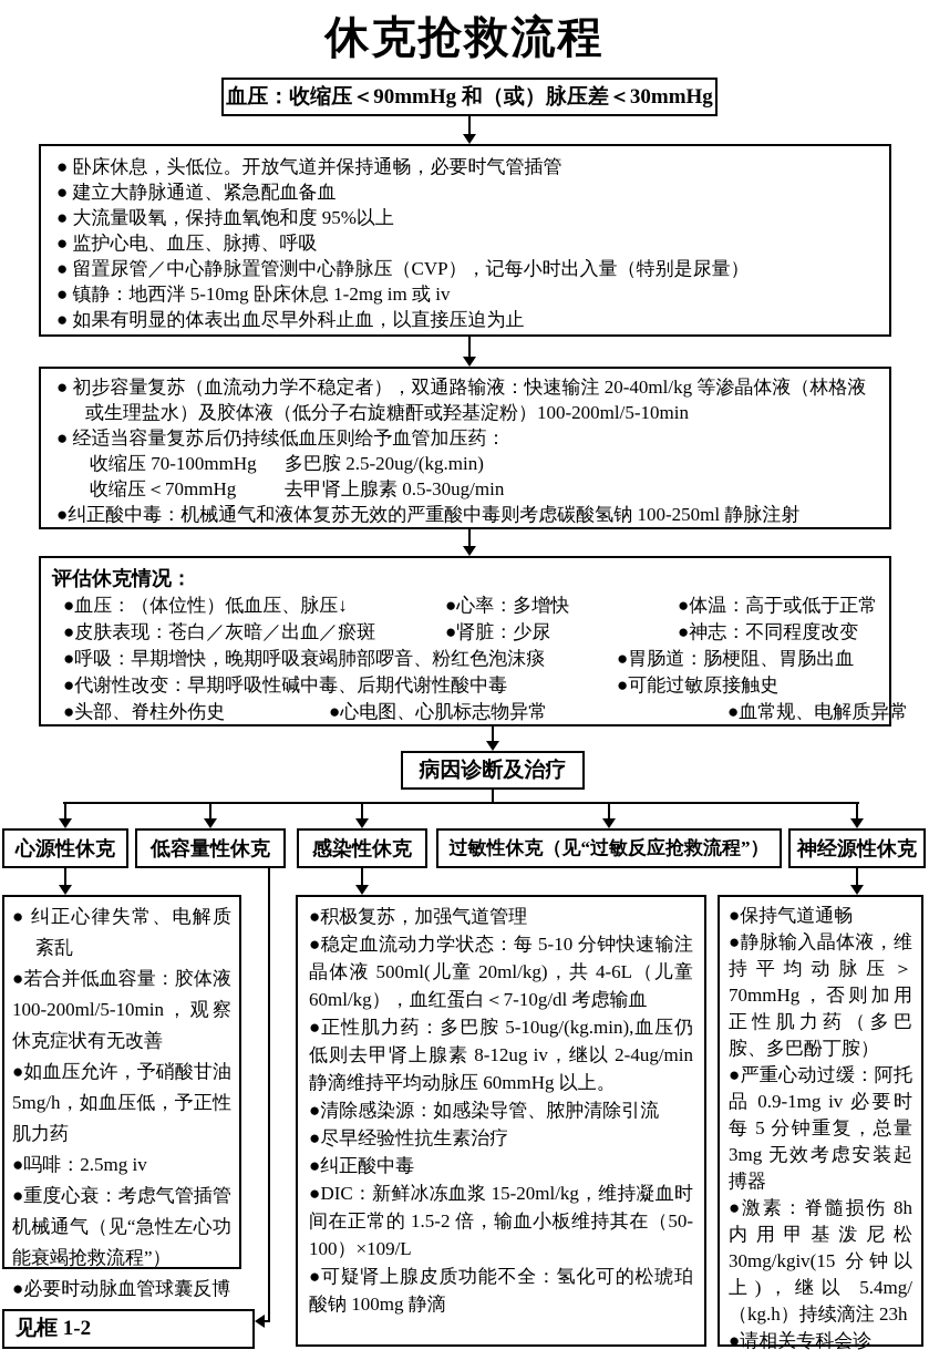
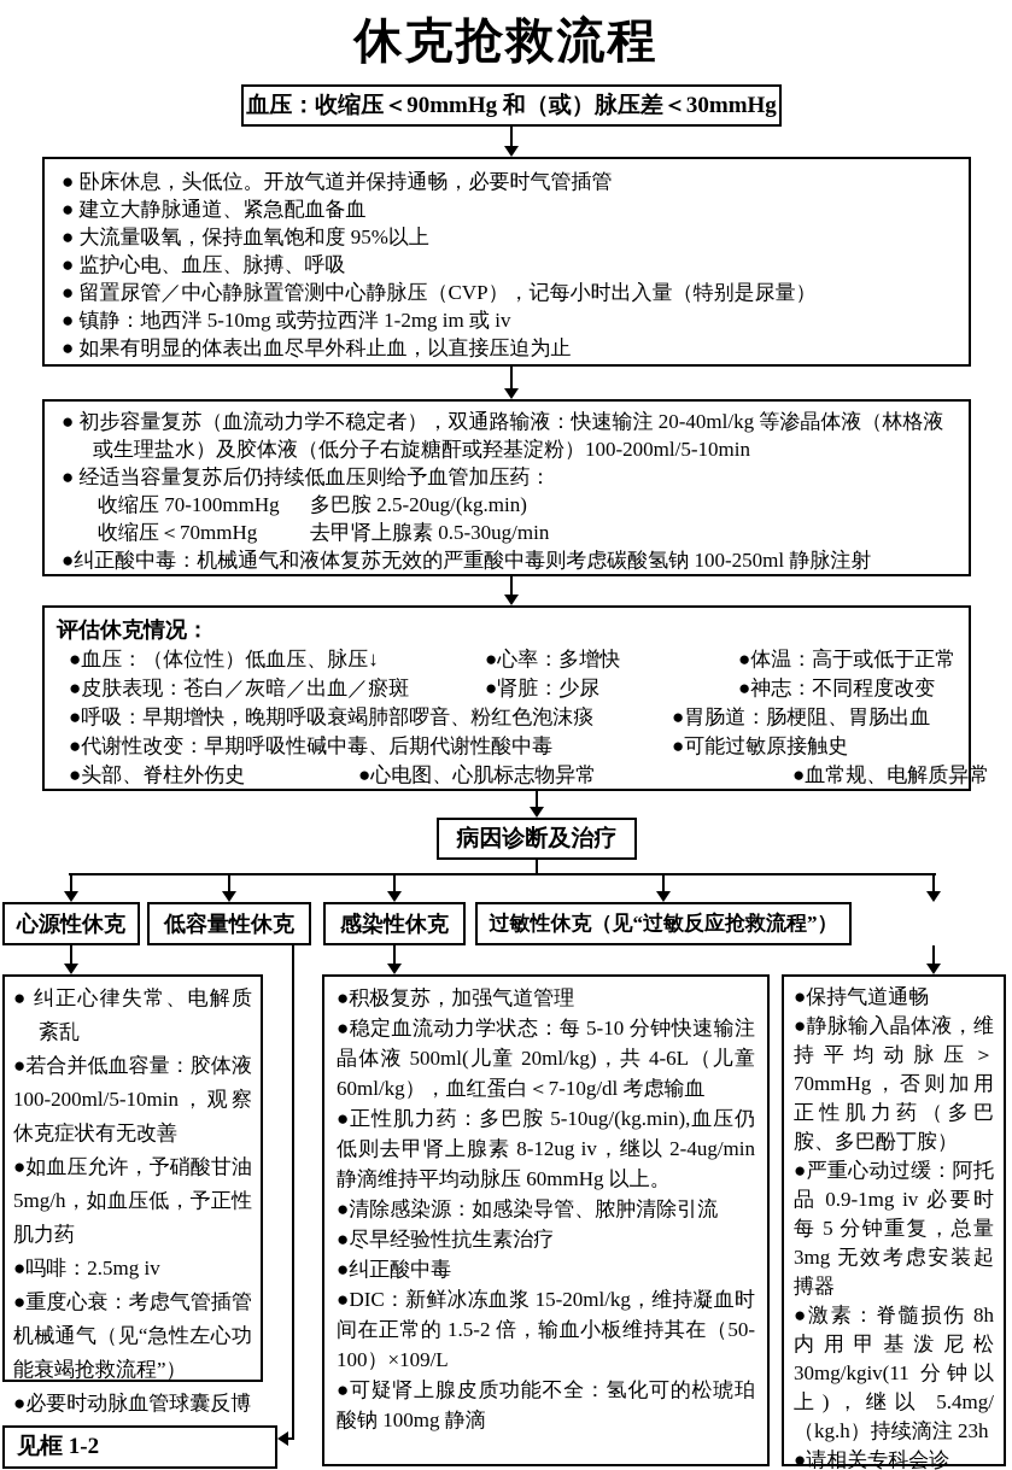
  休克抢救流程
  血压：收缩压＜90mmHg 和（或）脉压差＜30mmHg
  ● 卧床休息，头低位。开放气道并保持通畅，必要时气管插管
  ● 建立大静脉通道、紧急配血备血
  ● 大流量吸氧，保持血氧饱和度 95%以上
  ● 监护心电、血压、脉搏、呼吸
  ● 留置尿管／中心静脉置管测中心静脉压（CVP），记每小时出入量（特别是尿量）
- ● 镇静：地西泮 5-10mg 卧床休息 1-2mg im 或 iv
+ ● 镇静：地西泮 5-10mg 或劳拉西泮 1-2mg im 或 iv
  ● 如果有明显的体表出血尽早外科止血，以直接压迫为止
  ● 初步容量复苏（血流动力学不稳定者），双通路输液：快速输注 20-40ml/kg 等渗晶体液（林格液或生理盐水）及胶体液（低分子右旋糖酐或羟基淀粉）100-200ml/5-10min
  ● 经适当容量复苏后仍持续低血压则给予血管加压药：
  收缩压 70-100mmHg
  多巴胺 2.5-20ug/(kg.min)
  收缩压＜70mmHg
  去甲肾上腺素 0.5-30ug/min
  ●纠正酸中毒：机械通气和液体复苏无效的严重酸中毒则考虑碳酸氢钠 100-250ml 静脉注射
  评估休克情况：
  ●血压：（体位性）低血压、脉压↓
  ●心率：多增快
  ●体温：高于或低于正常
  ●皮肤表现：苍白／灰暗／出血／瘀斑
  ●肾脏：少尿
  ●神志：不同程度改变
  ●呼吸：早期增快，晚期呼吸衰竭肺部啰音、粉红色泡沫痰
  ●胃肠道：肠梗阻、胃肠出血
  ●代谢性改变：早期呼吸性碱中毒、后期代谢性酸中毒
  ●可能过敏原接触史
  ●头部、脊柱外伤史
  ●心电图、心肌标志物异常
  ●血常规、电解质异常
  病因诊断及治疗
  心源性休克
  低容量性休克
  感染性休克
  过敏性休克（见“过敏反应抢救流程”）
- 神经源性休克
  ● 纠正心律失常、电解质紊乱
  ●若合并低血容量：胶体液 100-200ml/5-10min，观察休克症状有无改善
  ●如血压允许，予硝酸甘油 5mg/h，如血压低，予正性肌力药
  ●吗啡：2.5mg iv
  ●重度心衰：考虑气管插管机械通气（见“急性左心功能衰竭抢救流程”）
  ●必要时动脉血管球囊反博
  ●积极复苏，加强气道管理
  ●稳定血流动力学状态：每 5-10 分钟快速输注晶体液 500ml(儿童 20ml/kg)，共 4-6L（儿童 60ml/kg），血红蛋白＜7-10g/dl 考虑输血
  ●正性肌力药：多巴胺 5-10ug/(kg.min),血压仍低则去甲肾上腺素 8-12ug iv，继以 2-4ug/min 静滴维持平均动脉压 60mmHg 以上。
  ●清除感染源：如感染导管、脓肿清除引流
  ●尽早经验性抗生素治疗
  ●纠正酸中毒
  ●DIC：新鲜冰冻血浆 15-20ml/kg，维持凝血时间在正常的 1.5-2 倍，输血小板维持其在（50-100）×109/L
  ●可疑肾上腺皮质功能不全：氢化可的松琥珀酸钠 100mg 静滴
  ●保持气道通畅
  ●静脉输入晶体液，维持平均动脉压＞70mmHg，否则加用正性肌力药（多巴胺、多巴酚丁胺）
  ●严重心动过缓：阿托品 0.9-1mg iv 必要时每 5 分钟重复，总量 3mg 无效考虑安装起搏器
- ●激素：脊髓损伤 8h 内用甲基泼尼松 30mg/kgiv(15 分钟以上)，继以 5.4mg/（kg.h）持续滴注 23h
+ ●激素：脊髓损伤 8h 内用甲基泼尼松 30mg/kgiv(11 分钟以上)，继以 5.4mg/（kg.h）持续滴注 23h
  ●请相关专科会诊
  见框 1-2
